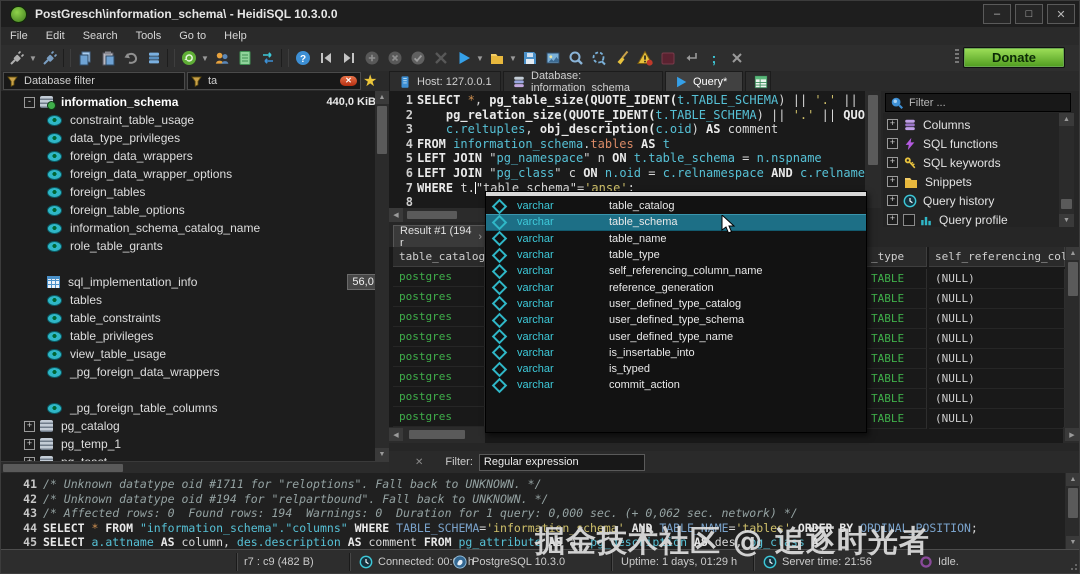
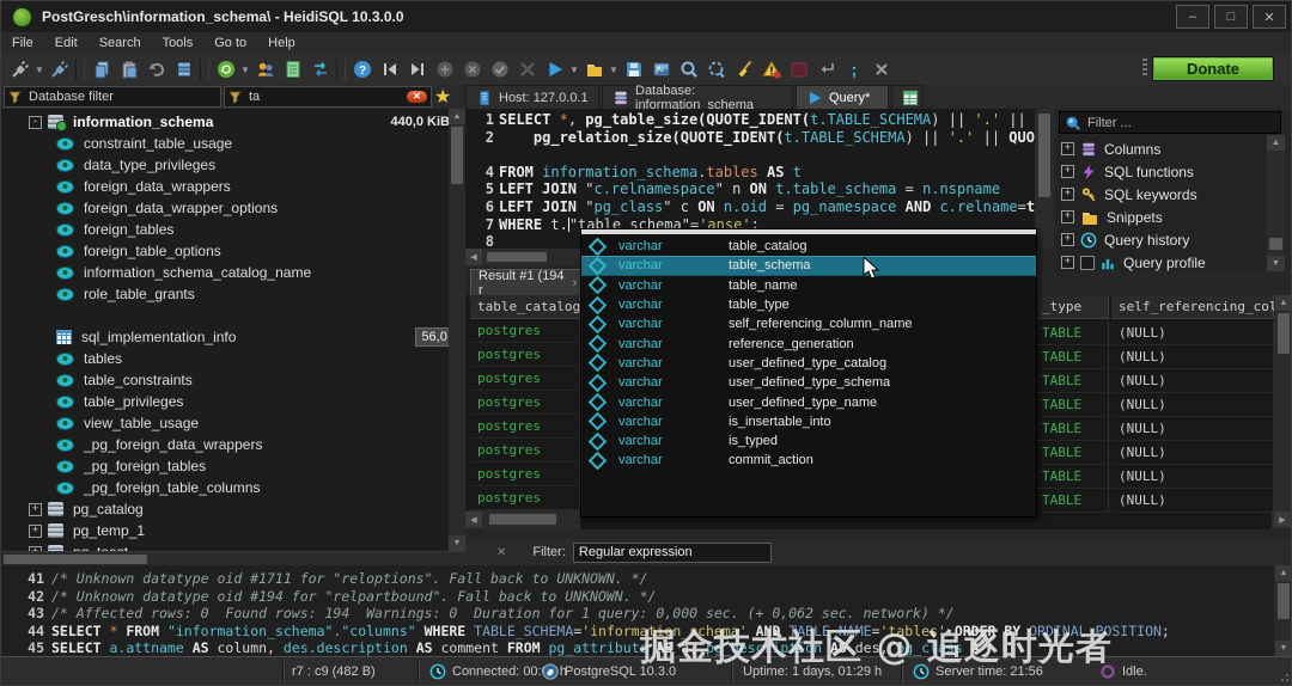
  PostGresch\information_schema\ - HeidiSQL 10.3.0.0
  –
  □
  ✕
  File
  Edit
  Search
  Tools
  Go to
  Help
  Donate
  ▼
  ▼
  ?
  ▼
  ▼
  ;
  Database filter
  ta
  ✕
  ★
  Host: 127.0.0.1
  Database: information_schema
  Query*
  -
  information_schema
  440,0 KiB
  constraint_table_usage
  data_type_privileges
  foreign_data_wrappers
  foreign_data_wrapper_options
  foreign_tables
  foreign_table_options
  information_schema_catalog_name
  role_table_grants
  sql_implementation_info
  tables
  table_constraints
  table_privileges
  view_table_usage
  _pg_foreign_data_wrappers
+ _pg_foreign_tables
  _pg_foreign_table_columns
  +
  pg_catalog
  +
  pg_temp_1
  1
  SELECT *, pg_table_size(QUOTE_IDENT(t.TABLE_SCHEMA) || '.' ||
  2
  pg_relation_size(QUOTE_IDENT(t.TABLE_SCHEMA) || '.' || QUO
- 3
- c.reltuples, obj_description(c.oid) AS comment
  4
  FROM information_schema.tables AS t
  5
- LEFT JOIN "pg_namespace" n ON t.table_schema = n.nspname
+ LEFT JOIN "c.relnamespace" n ON t.table_schema = n.nspname
  6
- LEFT JOIN "pg_class" c ON n.oid = c.relnamespace AND c.relname
+ LEFT JOIN "pg_class" c ON n.oid = pg_namespace AND c.relname=t
  7
  WHERE t."table_schema"='anse';
  8
  Result #1 (194 r
  ›
  table_catalog
  postgres
  postgres
  postgres
  postgres
  postgres
  postgres
  postgres
  postgres
  _type
  self_referencing_co
  TABLE
  (NULL)
  TABLE
  (NULL)
  TABLE
  (NULL)
  TABLE
  (NULL)
  TABLE
  (NULL)
  TABLE
  (NULL)
  TABLE
  (NULL)
  TABLE
  (NULL)
  varchar
  table_catalog
  varchar
  table_schema
  varchar
  table_name
  varchar
  table_type
  varchar
  self_referencing_column_name
  varchar
  reference_generation
  varchar
  user_defined_type_catalog
  varchar
  user_defined_type_schema
  varchar
  user_defined_type_name
  varchar
  is_insertable_into
  varchar
  is_typed
  varchar
  commit_action
  Filter ...
  +
  Columns
  +
  SQL functions
  +
  SQL keywords
  +
  Snippets
  +
  Query history
  +
  Query profile
  ✕
  Filter:
  Regular expression
  41
  /* Unknown datatype oid #1711 for "reloptions". Fall back to UNKNOWN. */
  42
  /* Unknown datatype oid #194 for "relpartbound". Fall back to UNKNOWN. */
  43
  /* Affected rows: 0 Found rows: 194 Warnings: 0 Duration for 1 query: 0,000 sec. (+ 0,062 sec. network) */
  44
  SELECT * FROM "information_schema"."columns" WHERE TABLE_SCHEMA='information_schema' AND TABLE_NAME='tables' ORDER BY ORDINAL_POSITION;
  45
  SELECT a.attname AS column, des.description AS comment FROM pg_attribute AS a, pg_description AS des, pg_class A
  r7 : c9 (482 B)
  Connected: 00: h
  PostgreSQL 10.3.0
  Uptime: 1 days, 01:29 h
  Server time: 21:56
  Idle.
  掘金技术社区 @ 追逐时光者
